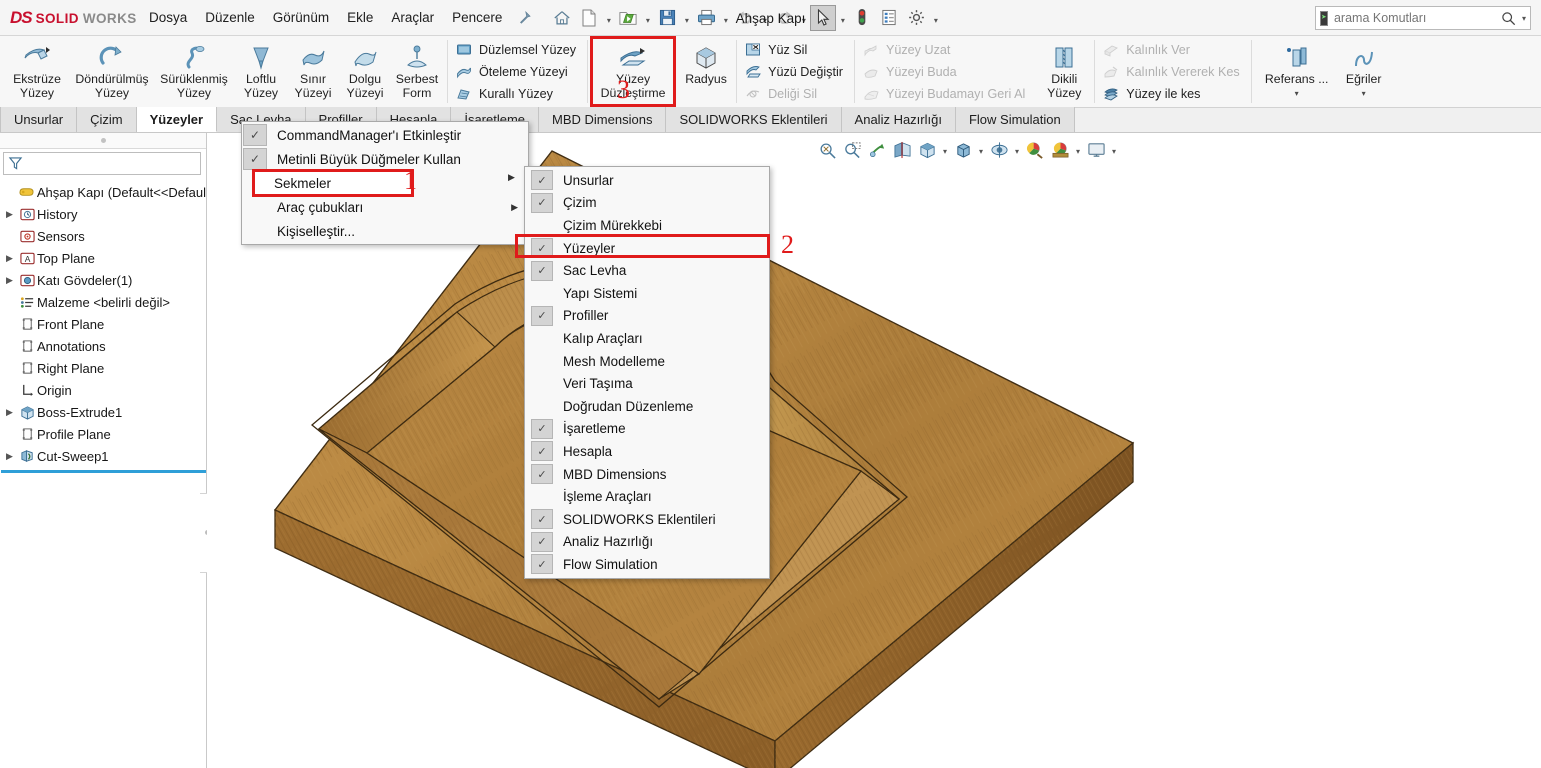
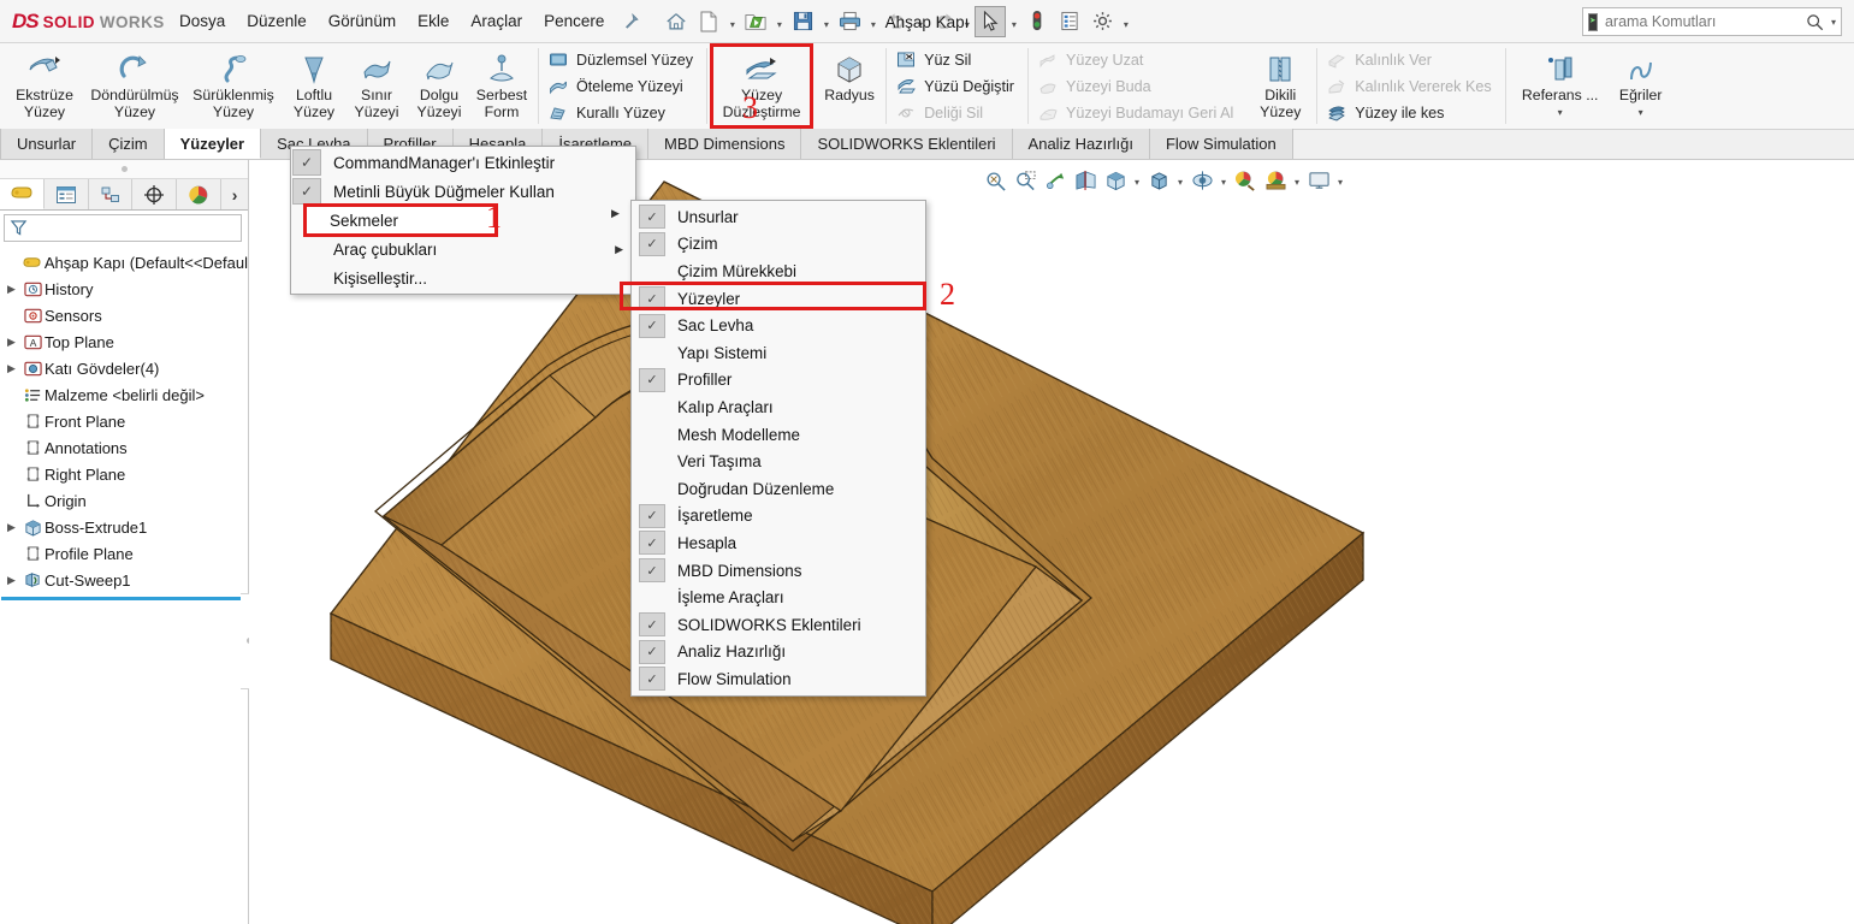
  DS
  SOLID
  WORKS
  Dosya
  Düzenle
  Görünüm
  Ekle
  Araçlar
  Pencere
  ▾
  ▾
  ▾
  ▾
  ▾
  ▾
  ▾
  ▾
  Ahşap Kapı
  ➤
  arama Komutları
  ▾
  Ekstrüze
  Yüzey
  Döndürülmüş
  Yüzey
  Sürüklenmiş
  Yüzey
  Loftlu
  Yüzey
  Sınır
  Yüzeyi
  Dolgu
  Yüzeyi
  Serbest
  Form
  Düzlemsel Yüzey
  Öteleme Yüzeyi
  Kurallı Yüzey
  Yüzey
  Düzleştirme
  Radyus
  Yüz Sil
  Yüzü Değiştir
  Deliği Sil
  Yüzey Uzat
  Yüzeyi Buda
  Yüzeyi Budamayı Geri Al
  Dikili
  Yüzey
  Kalınlık Ver
  Kalınlık Vererek Kes
  Yüzey ile kes
  Referans ...
  ▾
  Eğriler
  ▾
  Unsurlar
  Çizim
  Yüzeyler
  Sac Levha
  Profiller
  Hesapla
  İşaretleme
  MBD Dimensions
  SOLIDWORKS Eklentileri
  Analiz Hazırlığı
  Flow Simulation
+ ›
  Ahşap Kapı (Default<<Defaul
  ▶
  History
  Sensors
  ▶
  A
  Top Plane
  ▶
- Katı Gövdeler(1)
+ Katı Gövdeler(4)
  Malzeme <belirli değil>
  Front Plane
  Annotations
  Right Plane
  Origin
  ▶
  Boss-Extrude1
  Profile Plane
  ▶
  Cut-Sweep1
  ▾
  ▾
  ▾
  ▾
  ▾
  ✓
  CommandManager'ı Etkinleştir
  ✓
  Metinli Büyük Düğmeler Kullan
  Sekmeler
  Araç çubukları
  ▶
  Kişiselleştir...
  ▶
  ✓
  Unsurlar
  ✓
  Çizim
  Çizim Mürekkebi
  ✓
  Yüzeyler
  ✓
  Sac Levha
  Yapı Sistemi
  ✓
  Profiller
  Kalıp Araçları
  Mesh Modelleme
  Veri Taşıma
  Doğrudan Düzenleme
  ✓
  İşaretleme
  ✓
  Hesapla
  ✓
  MBD Dimensions
  İşleme Araçları
  ✓
  SOLIDWORKS Eklentileri
  ✓
  Analiz Hazırlığı
  ✓
  Flow Simulation
  1
  2
  3
